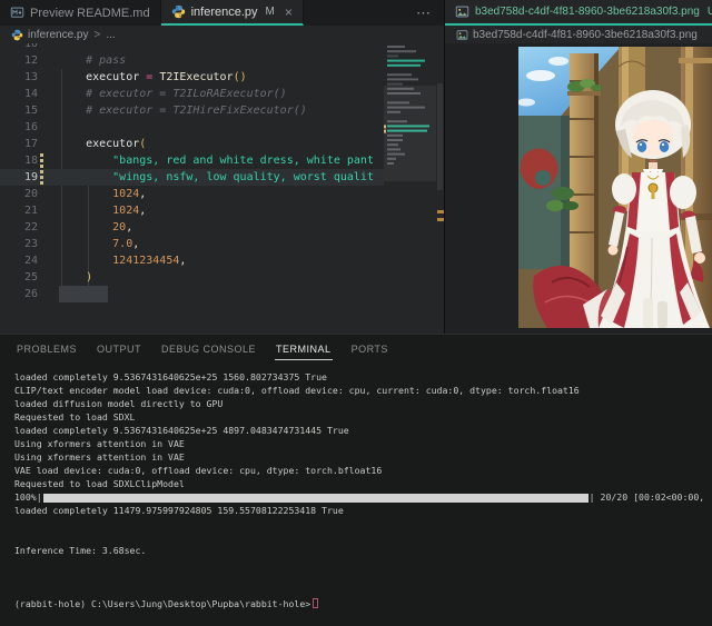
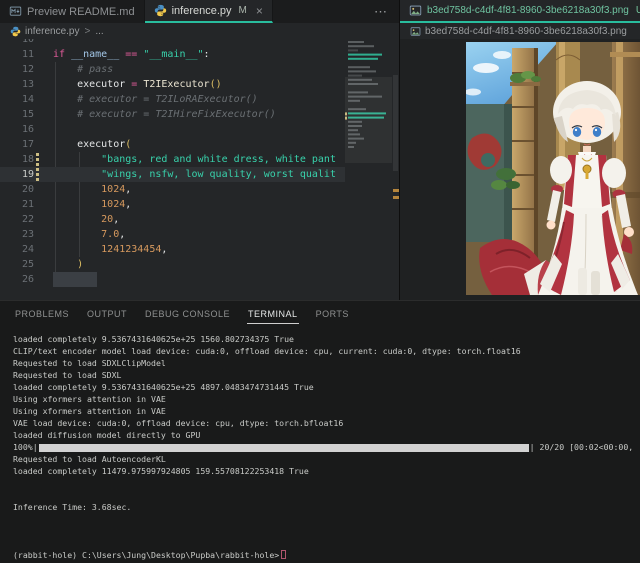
  Preview README.md
  inference.py
  M
  ×
  ⋯
  inference.py
  >
  ...
  10
+ 11
+ if __name__ == "__main__":
  12
  # pass
  13
  executor = T2IExecutor()
  14
  # executor = T2ILoRAExecutor()
  15
  # executor = T2IHireFixExecutor()
  16
  17
  executor(
  18
  "bangs, red and white dress, white pant
  19
  "wings, nsfw, low quality, worst qualit
  20
  1024,
  21
  1024,
  22
  20,
  23
  7.0,
  24
  1241234454,
  25
  )
  26
  b3ed758d-c4df-4f81-8960-3be6218a30f3.png
  U
  b3ed758d-c4df-4f81-8960-3be6218a30f3.png
  PROBLEMS
  OUTPUT
  DEBUG CONSOLE
  TERMINAL
  PORTS
  loaded completely 9.5367431640625e+25 1560.802734375 True
  CLIP/text encoder model load device: cuda:0, offload device: cpu, current: cuda:0, dtype: torch.float16
- loaded diffusion model directly to GPU
+ Requested to load SDXLClipModel
  Requested to load SDXL
  loaded completely 9.5367431640625e+25 4897.0483474731445 True
  Using xformers attention in VAE
  Using xformers attention in VAE
  VAE load device: cuda:0, offload device: cpu, dtype: torch.bfloat16
- Requested to load SDXLClipModel
+ loaded diffusion model directly to GPU
  100%| | 20/20 [00:02<00:00,
+ Requested to load AutoencoderKL
  loaded completely 11479.975997924805 159.55708122253418 True
  Inference Time: 3.68sec.
  (rabbit-hole) C:\Users\Jung\Desktop\Pupba\rabbit-hole>
